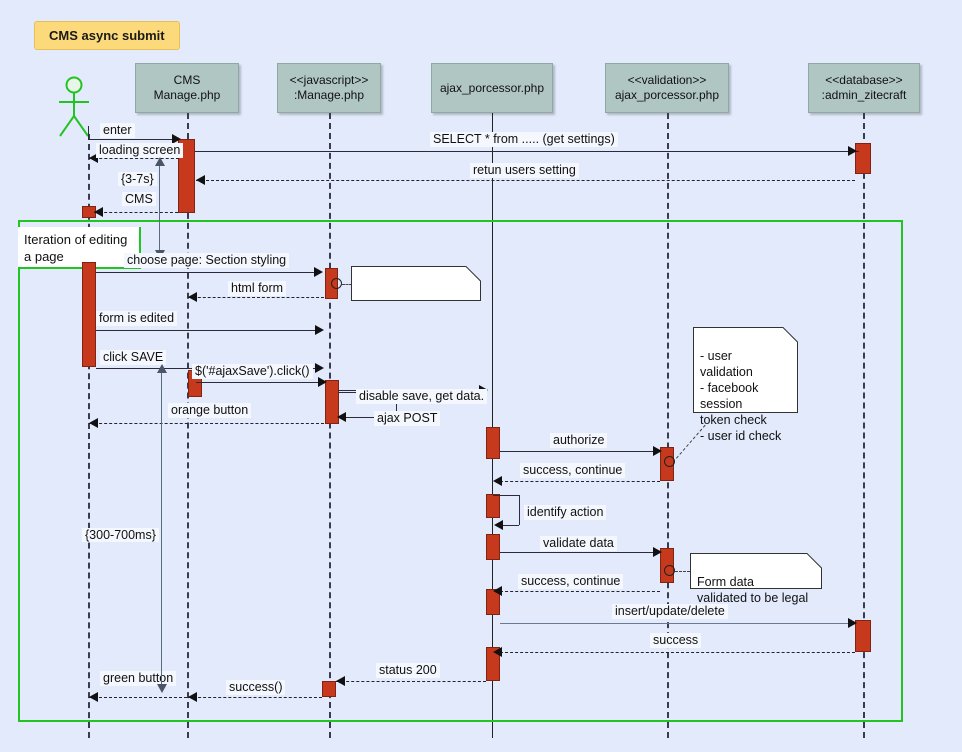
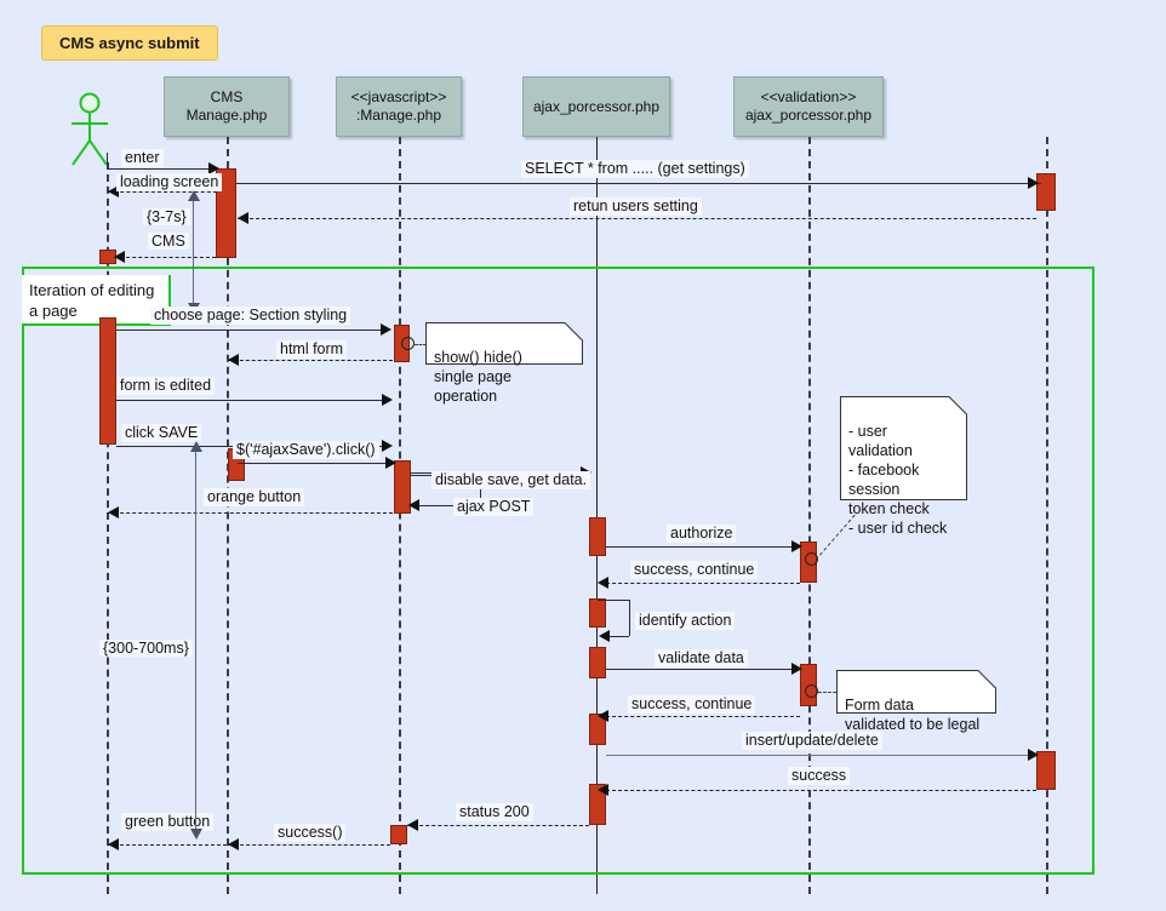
  CMS async submit
  CMS
  Manage.php
  <<javascript>>
  :Manage.php
  ajax_porcessor.php
  <<validation>>
  ajax_porcessor.php
- <<database>>
- :admin_zitecraft
  Iteration of editing
  a page
  enter
  SELECT * from ..... (get settings)
  loading screen
  retun users setting
  {3-7s}
  CMS
  choose page: Section styling
  html form
+ show() hide()
+ single page operation
  form is edited
  click SAVE
  $('#ajaxSave').click()
  disable save, get data.
  ajax POST
  orange button
  authorize
  - user
  validation
  - facebook session
  token check
  - user id check
  success, continue
  identify action
  validate data
  Form data
  validated to be legal
  success, continue
  insert/update/delete
  success
  status 200
  success()
  green button
  {300-700ms}
